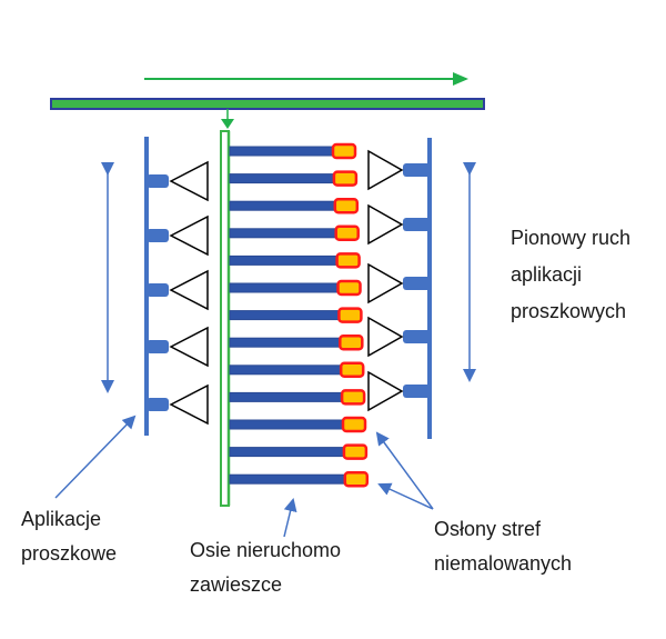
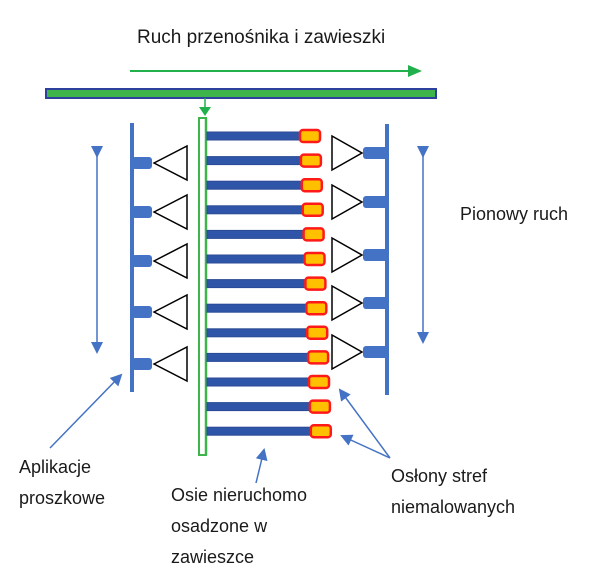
+ Ruch przenośnika i zawieszki
  Pionowy ruch
- aplikacji
- proszkowych
  Aplikacje
  proszkowe
  Osie nieruchomo
+ osadzone w
  zawieszce
  Osłony stref
  niemalowanych
